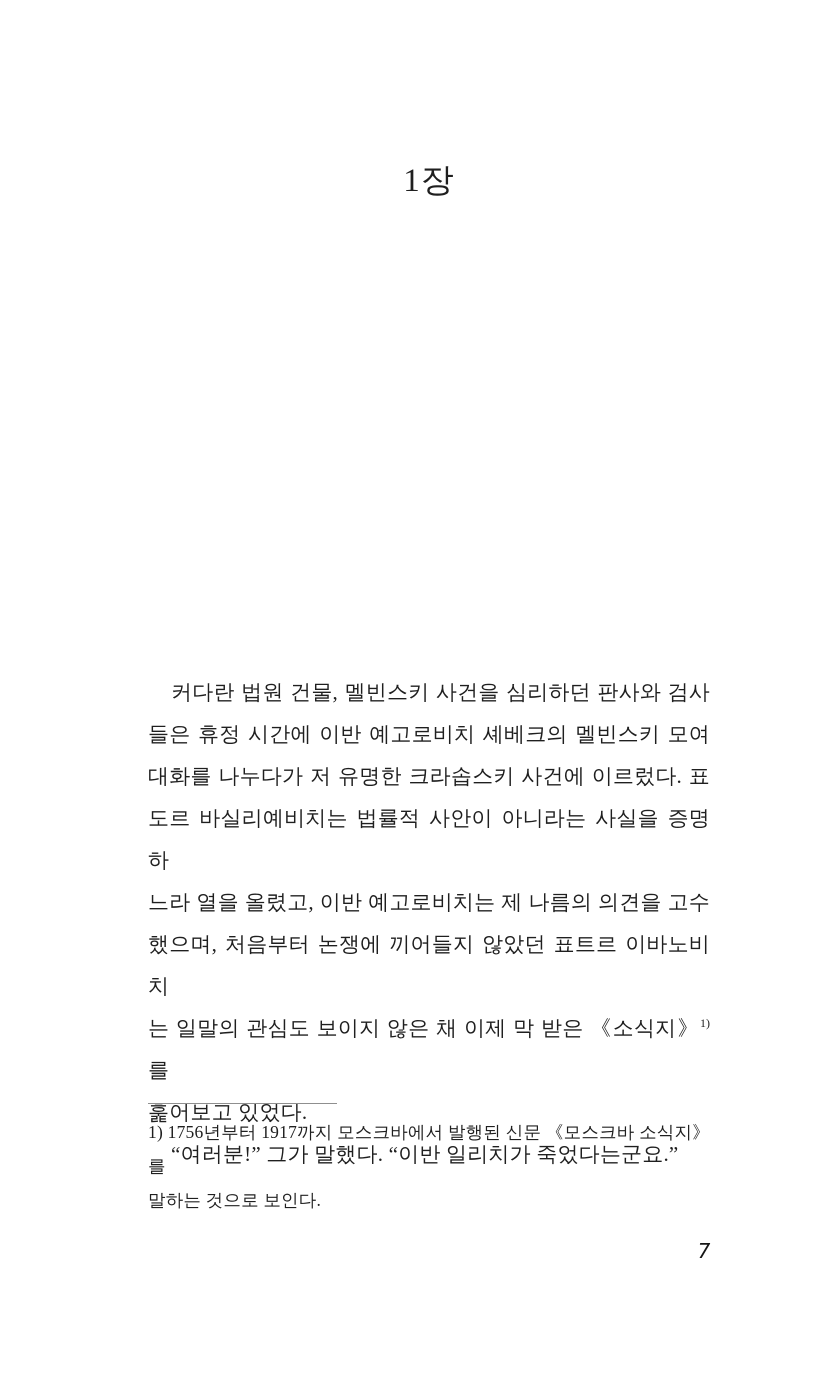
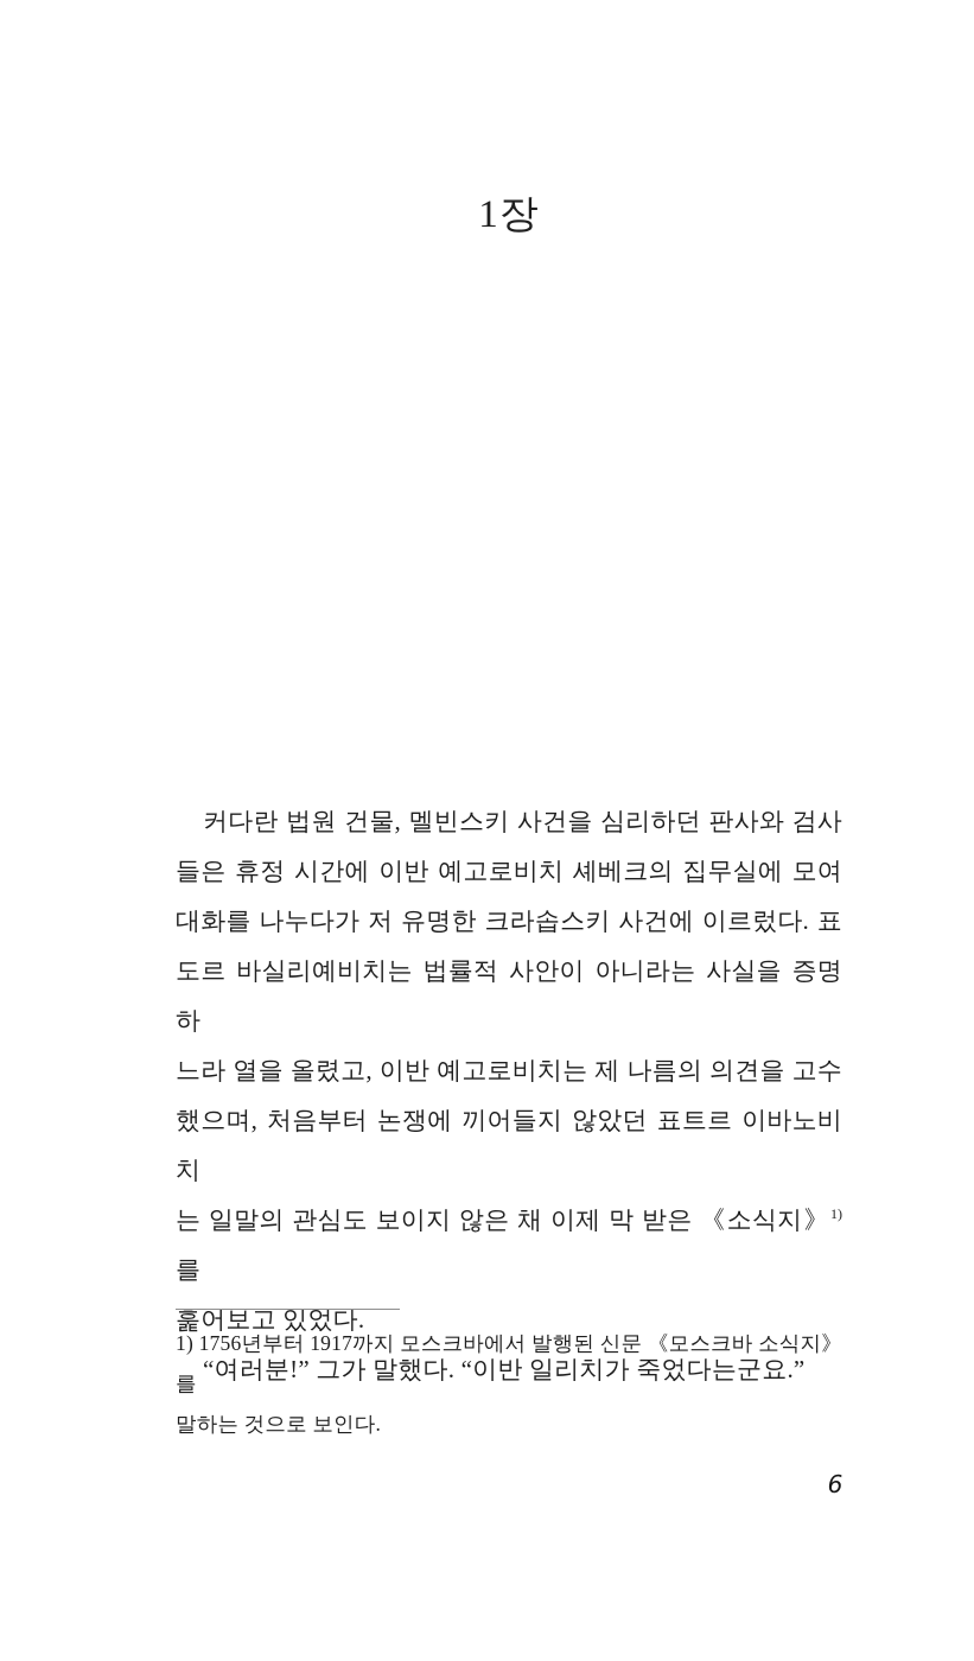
  1장
  커다란 법원 건물, 멜빈스키 사건을 심리하던 판사와 검사
- 들은 휴정 시간에 이반 예고로비치 셰베크의 멜빈스키 모여
+ 들은 휴정 시간에 이반 예고로비치 셰베크의 집무실에 모여
  대화를 나누다가 저 유명한 크라솝스키 사건에 이르렀다. 표
  도르 바실리예비치는 법률적 사안이 아니라는 사실을 증명하
  느라 열을 올렸고, 이반 예고로비치는 제 나름의 의견을 고수
  했으며, 처음부터 논쟁에 끼어들지 않았던 표트르 이바노비치
  는 일말의 관심도 보이지 않은 채 이제 막 받은 《소식지》1)를
  훑어보고 있었다.
  “여러분!” 그가 말했다. “이반 일리치가 죽었다는군요.”
  1) 1756년부터 1917까지 모스크바에서 발행된 신문 《모스크바 소식지》를
  말하는 것으로 보인다.
- 7
+ 6
